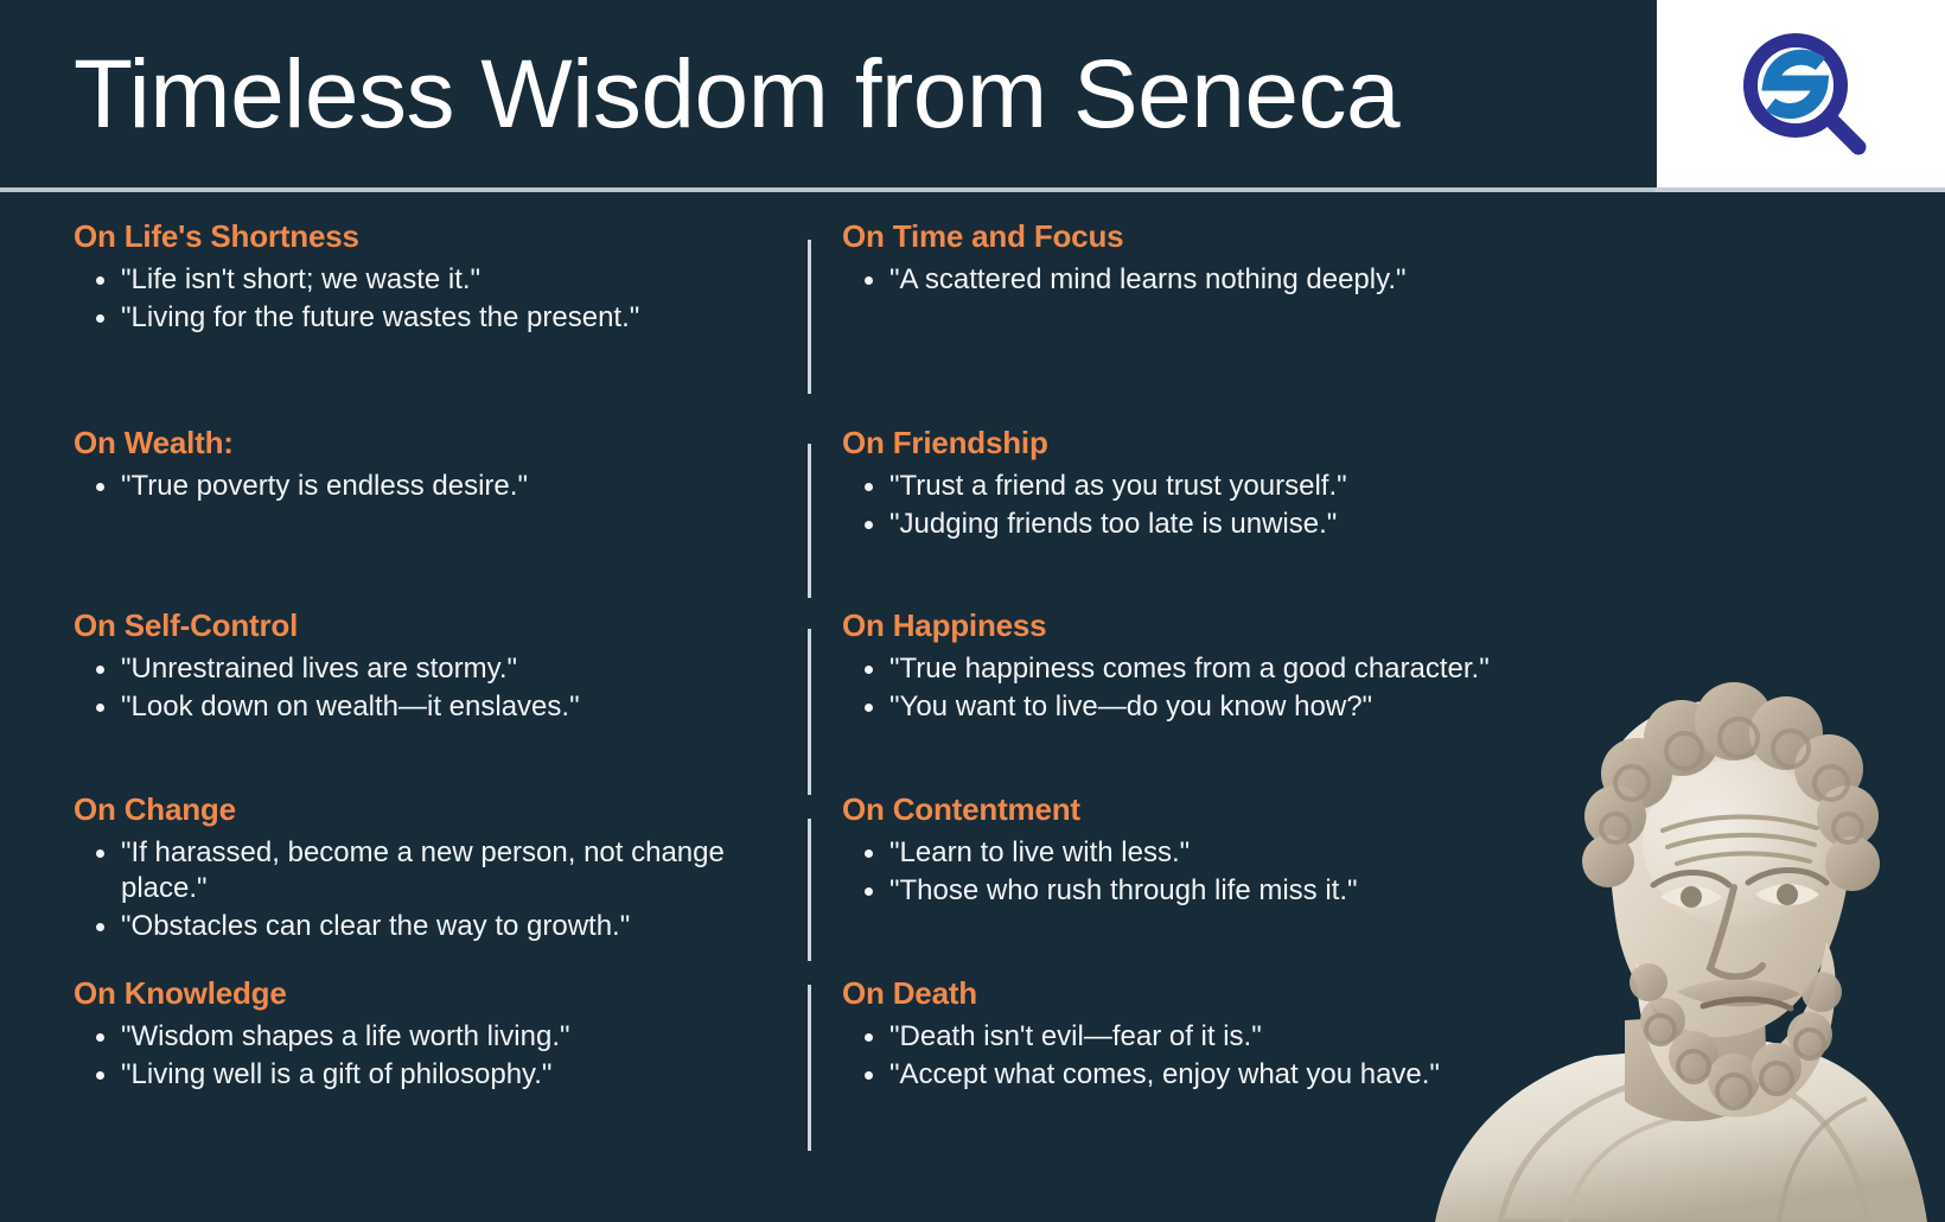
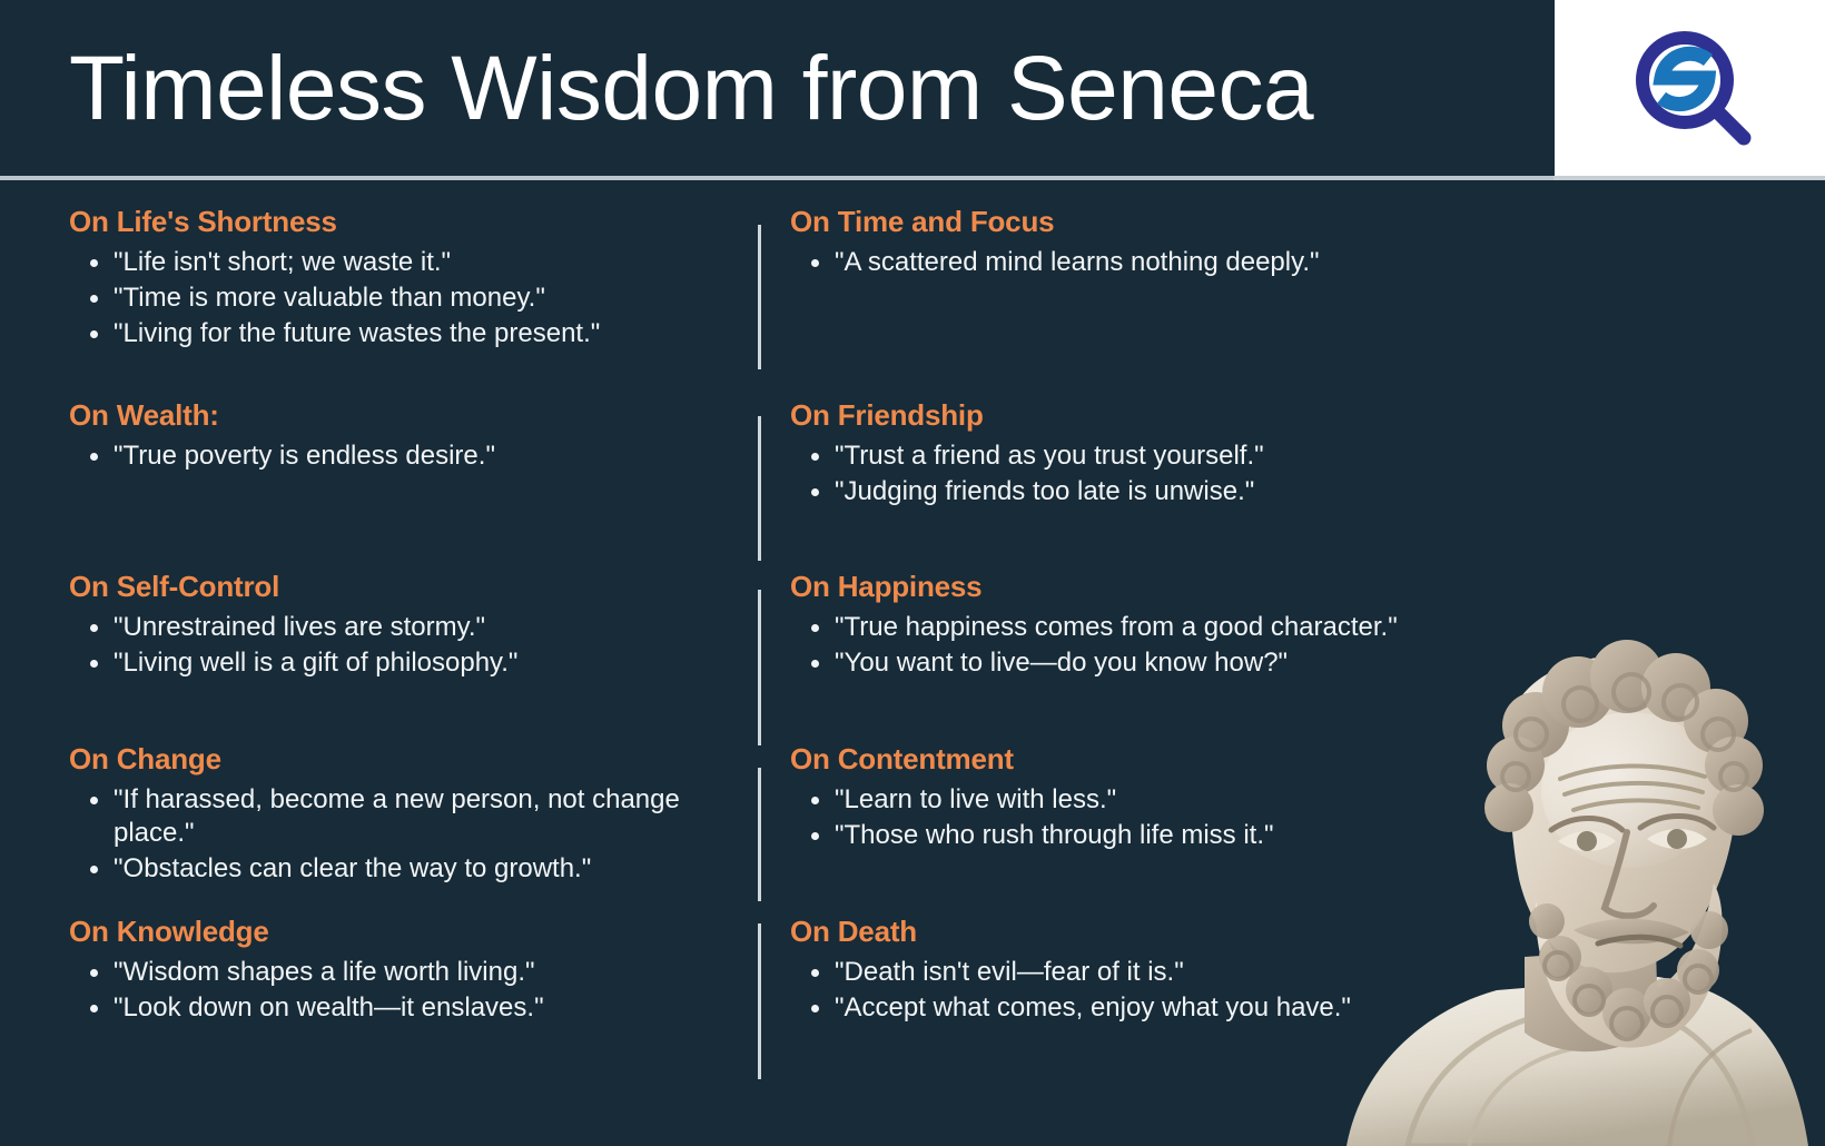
  Timeless Wisdom from Seneca
  On Life's Shortness
  "Life isn't short; we waste it."
+ "Time is more valuable than money."
  "Living for the future wastes the present."
  On Wealth:
  "True poverty is endless desire."
  On Self-Control
  "Unrestrained lives are stormy."
- "Look down on wealth—it enslaves."
+ "Living well is a gift of philosophy."
  On Change
  "If harassed, become a new person, not change place."
  "Obstacles can clear the way to growth."
  On Knowledge
  "Wisdom shapes a life worth living."
- "Living well is a gift of philosophy."
+ "Look down on wealth—it enslaves."
  On Time and Focus
  "A scattered mind learns nothing deeply."
  On Friendship
  "Trust a friend as you trust yourself."
  "Judging friends too late is unwise."
  On Happiness
  "True happiness comes from a good character."
  "You want to live—do you know how?"
  On Contentment
  "Learn to live with less."
  "Those who rush through life miss it."
  On Death
  "Death isn't evil—fear of it is."
  "Accept what comes, enjoy what you have."
